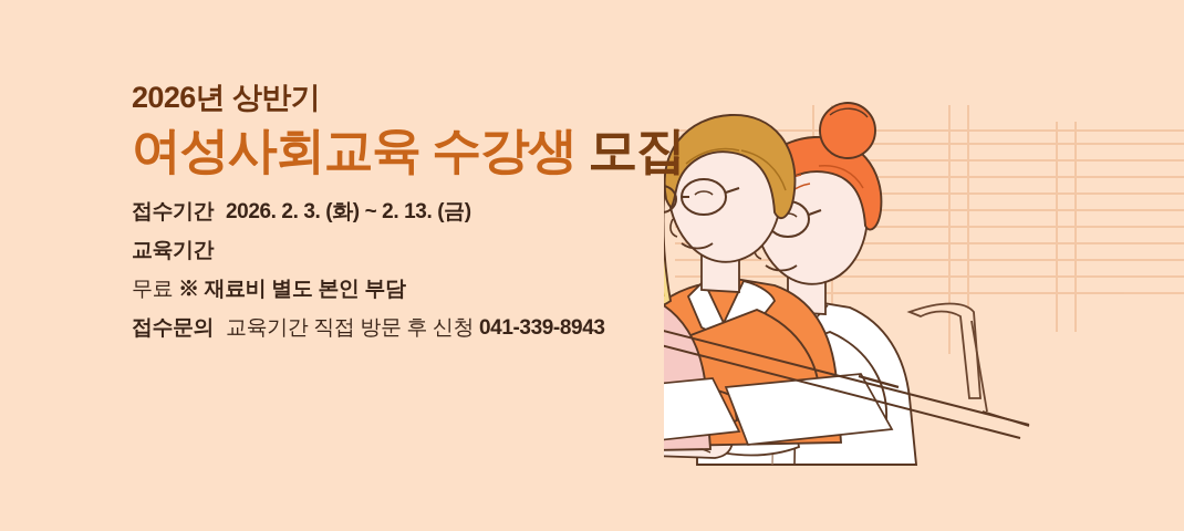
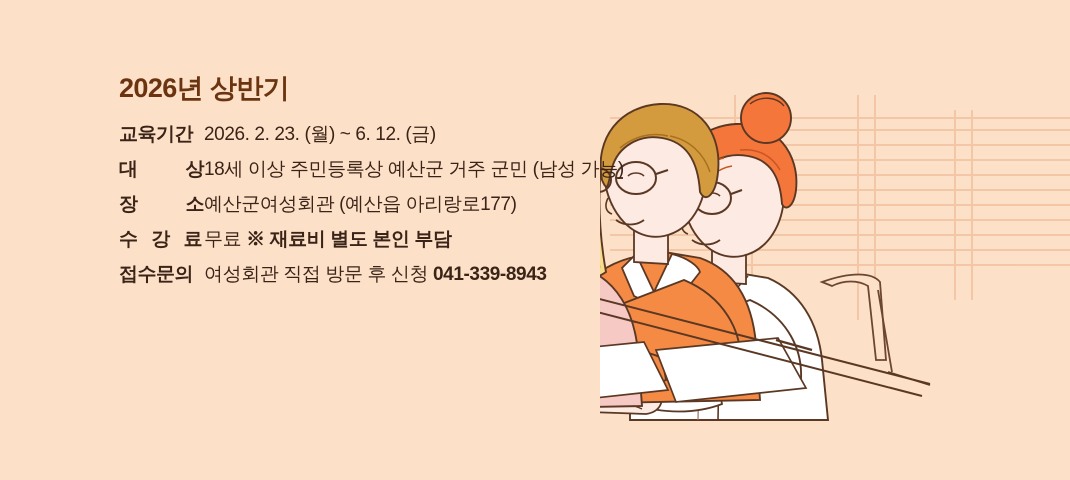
  2026년 상반기
- 여성사회교육 수강생 모집
- 접수기간
- 2026. 2. 3. (화) ~ 2. 13. (금)
  교육기간
+ 2026. 2. 23. (월) ~ 6. 12. (금)
+ 대
+ 상
+ 18세 이상 주민등록상 예산군 거주 군민 (남성 가능)
+ 장
+ 소
+ 예산군여성회관 (예산읍 아리랑로177)
+ 수
+ 강
+ 료
  무료 ※ 재료비 별도 본인 부담
  접수문의
- 교육기간 직접 방문 후 신청 041-339-8943
+ 여성회관 직접 방문 후 신청 041-339-8943
